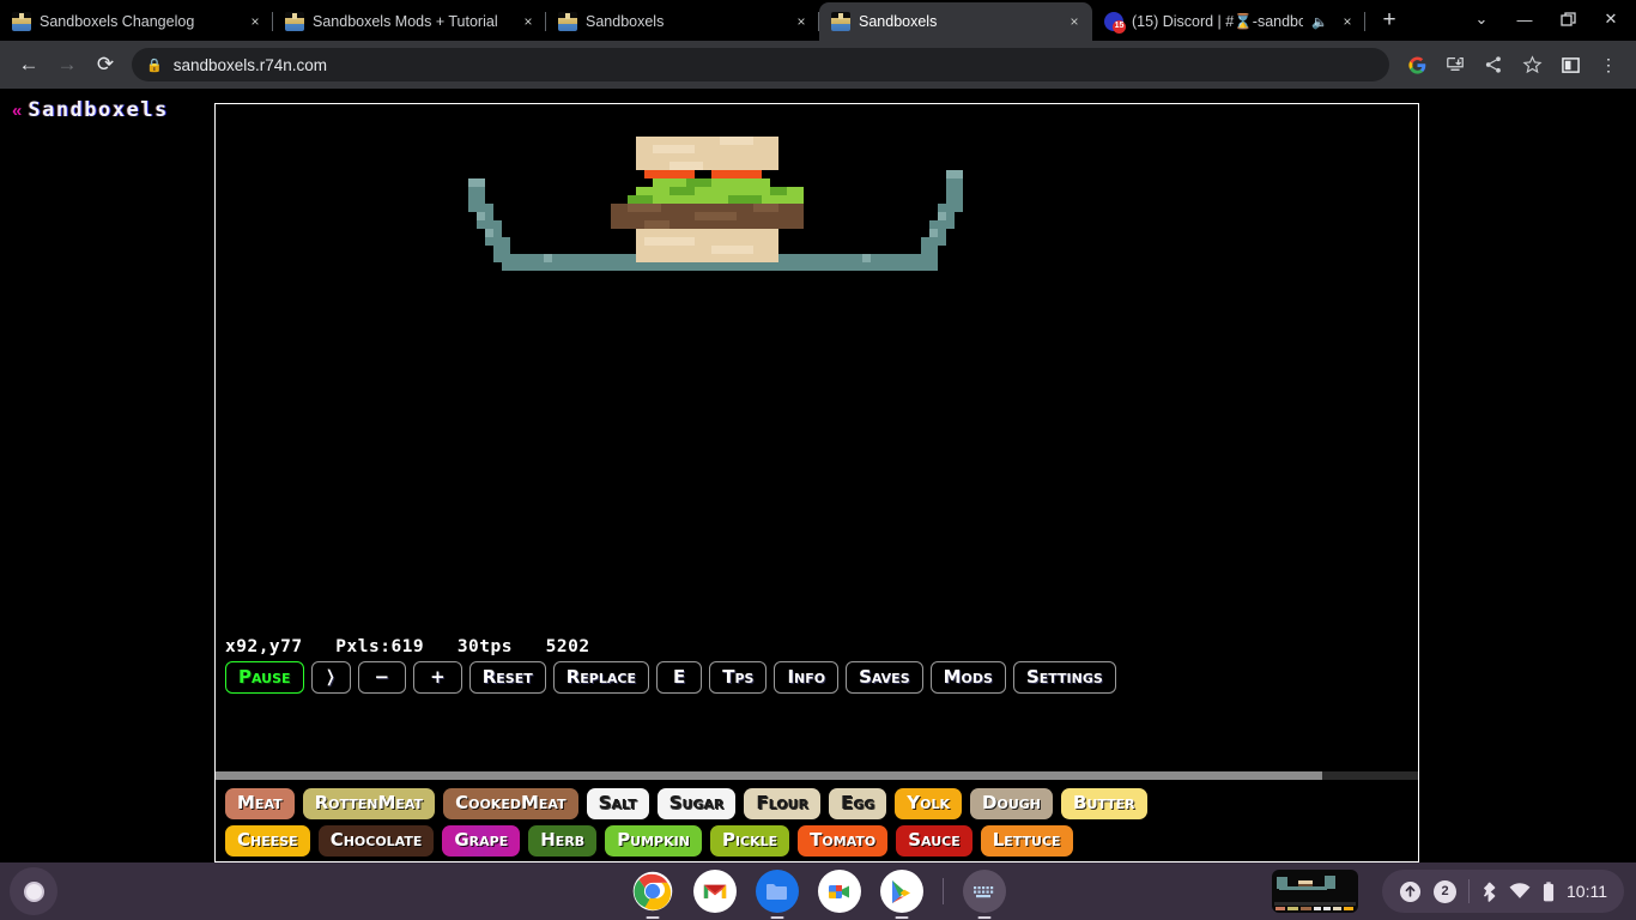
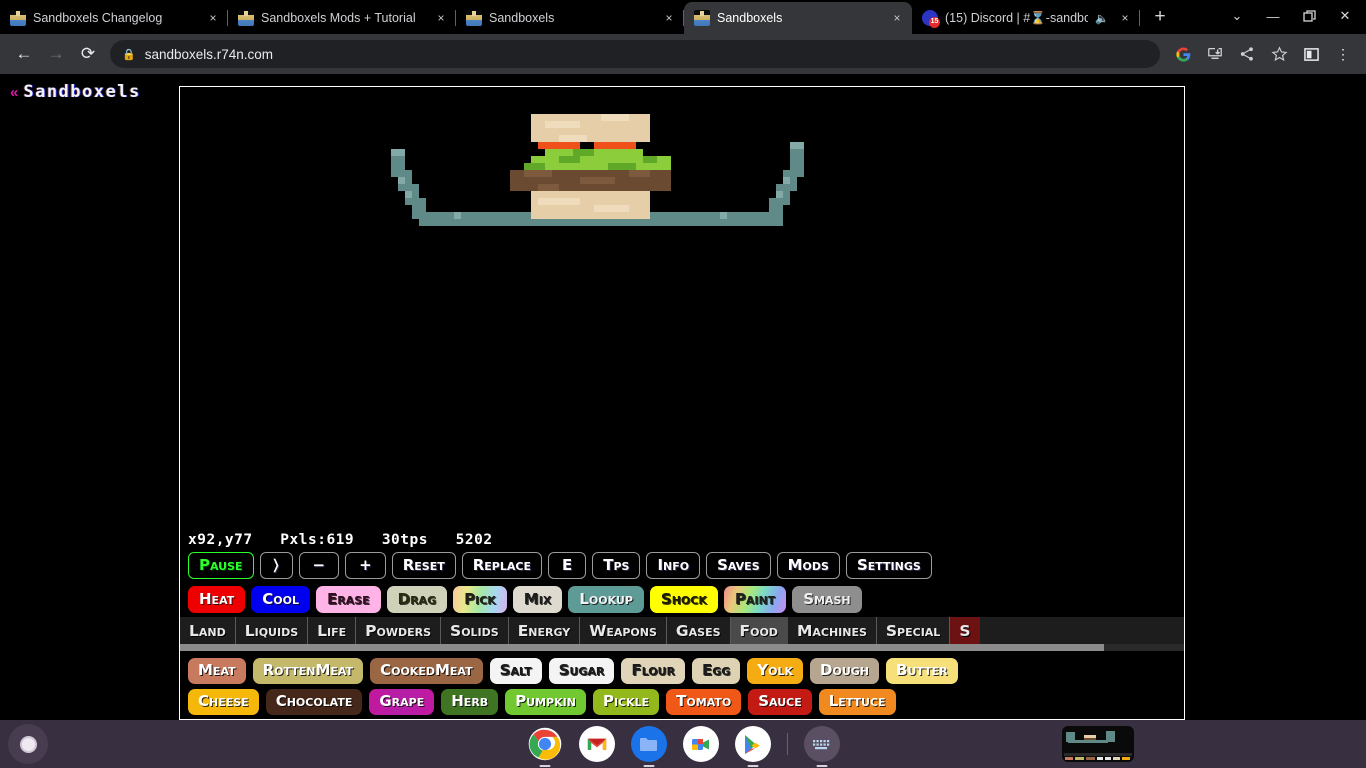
  Sandboxels Changelog
  ×
  Sandboxels Mods + Tutorial
  ×
  Sandboxels
  ×
  Sandboxels
  ×
  (15) Discord | #⌛-sandbo
  🔈
  ×
  +
  ⌄
  —
  ✕
  ←
  →
  ⟳
  🔒
  sandboxels.r74n.com
  ⋮
  «
  Sandboxels
  x92,y77 Pxls:619 30tps 5202
  Pause
  〉
  −
  +
  Reset
  Replace
  E
  Tps
  Info
  Saves
  Mods
  Settings
+ Heat
+ Cool
+ Erase
+ Drag
+ Pick
+ Mix
+ Lookup
+ Shock
+ Paint
+ Smash
+ Land
+ Liquids
+ Life
+ Powders
+ Solids
+ Energy
+ Weapons
+ Gases
+ Food
+ Machines
+ Special
+ S
  Meat
  RottenMeat
  CookedMeat
  Salt
  Sugar
  Flour
  Egg
  Yolk
  Dough
  Butter
  Cheese
  Chocolate
  Grape
  Herb
  Pumpkin
  Pickle
  Tomato
  Sauce
  Lettuce
- 2
- 10:11
